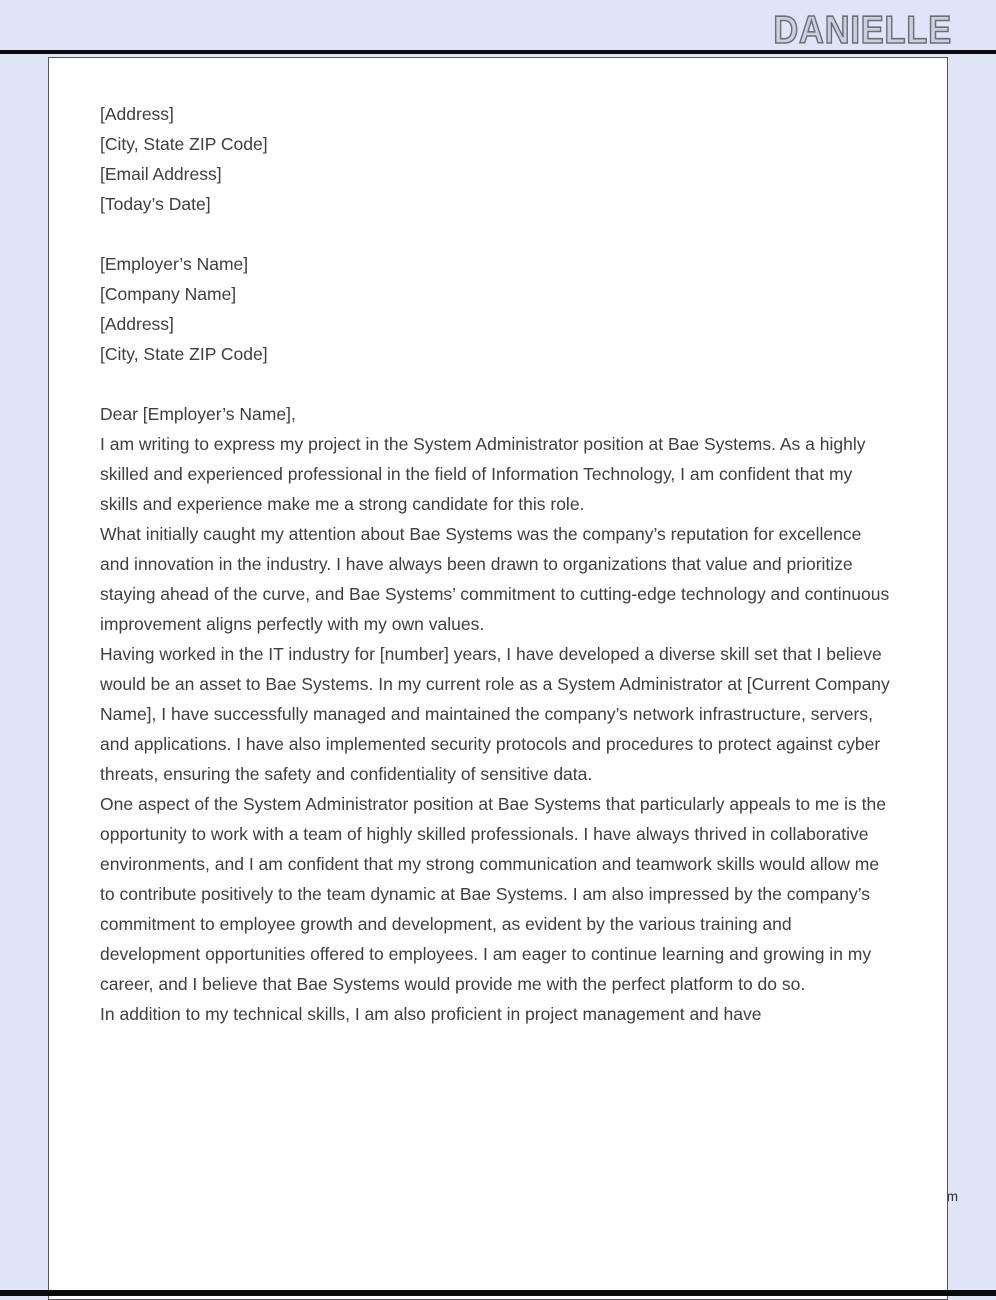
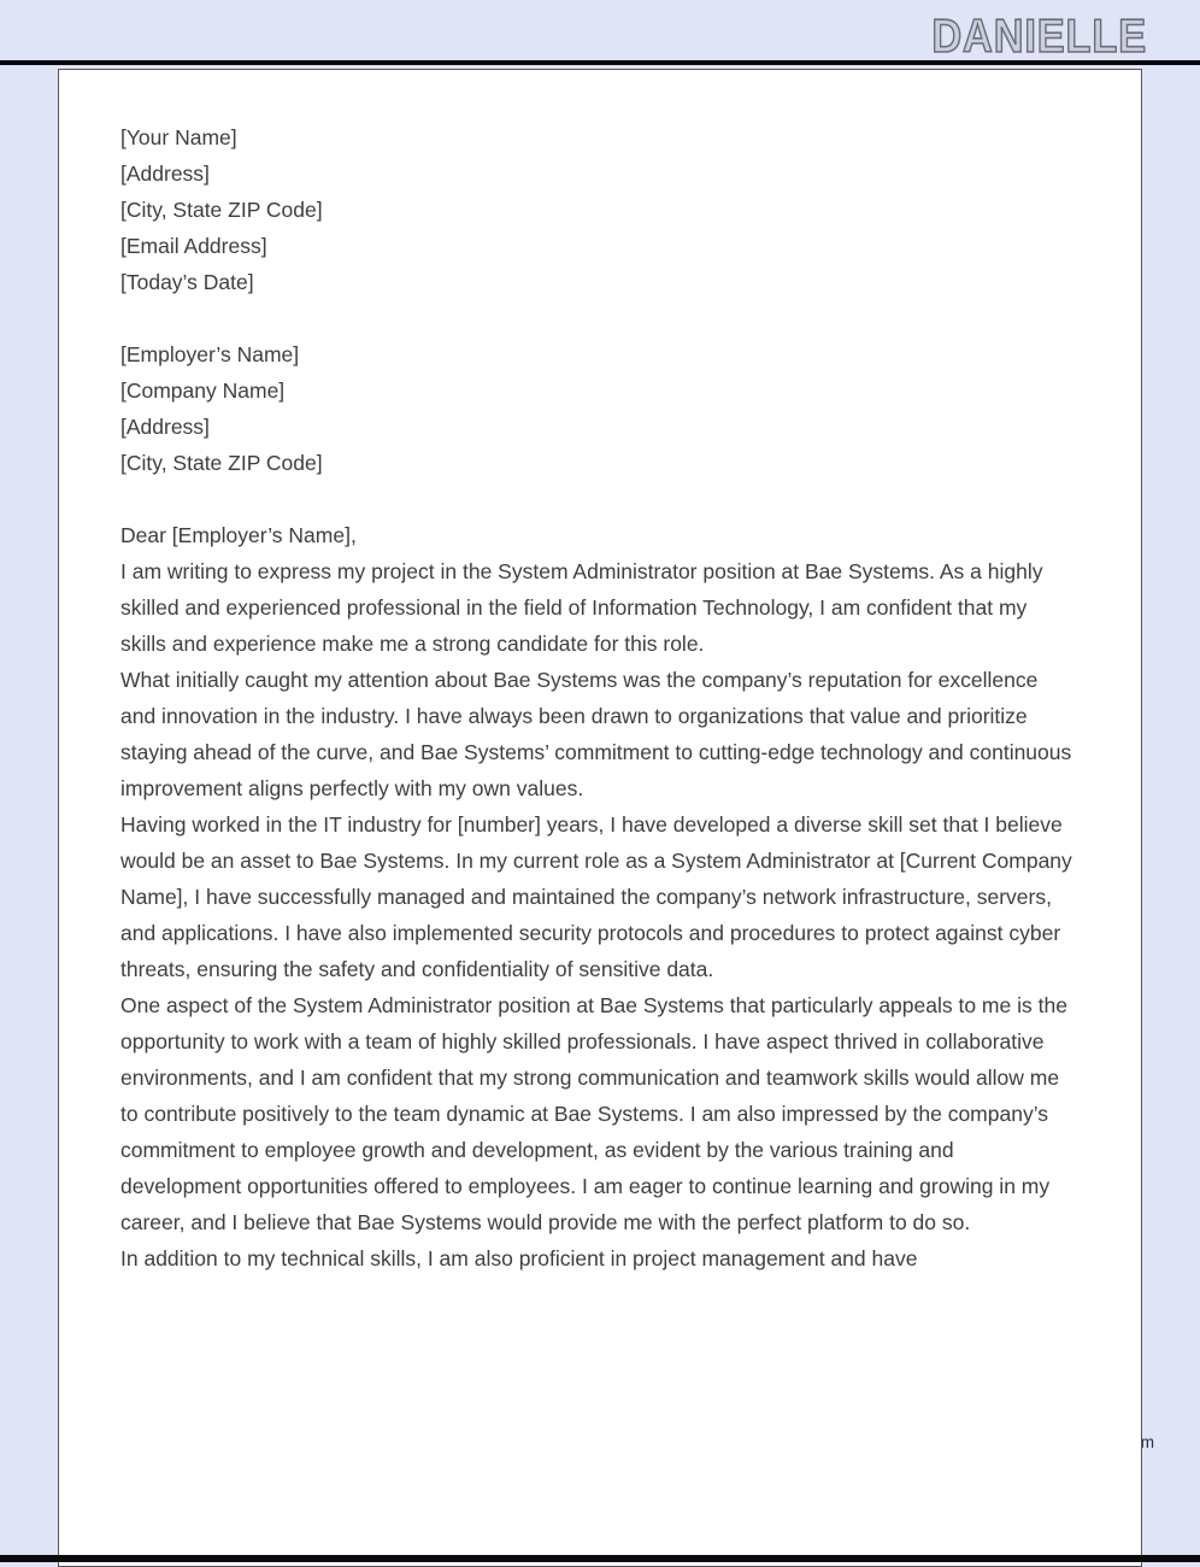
  DANIELLE
+ [Your Name]
  [Address]
  [City, State ZIP Code]
  [Email Address]
  [Today’s Date]
  [Employer’s Name]
  [Company Name]
  [Address]
  [City, State ZIP Code]
  Dear [Employer’s Name],
  I am writing to express my project in the System Administrator position at Bae Systems. As a highly skilled and experienced professional in the field of Information Technology, I am confident that my skills and experience make me a strong candidate for this role.
  What initially caught my attention about Bae Systems was the company’s reputation for excellence and innovation in the industry. I have always been drawn to organizations that value and prioritize staying ahead of the curve, and Bae Systems’ commitment to cutting-edge technology and continuous improvement aligns perfectly with my own values.
  Having worked in the IT industry for [number] years, I have developed a diverse skill set that I believe would be an asset to Bae Systems. In my current role as a System Administrator at [Current Company Name], I have successfully managed and maintained the company’s network infrastructure, servers, and applications. I have also implemented security protocols and procedures to protect against cyber threats, ensuring the safety and confidentiality of sensitive data.
- One aspect of the System Administrator position at Bae Systems that particularly appeals to me is the opportunity to work with a team of highly skilled professionals. I have always thrived in collaborative environments, and I am confident that my strong communication and teamwork skills would allow me to contribute positively to the team dynamic at Bae Systems. I am also impressed by the company’s commitment to employee growth and development, as evident by the various training and development opportunities offered to employees. I am eager to continue learning and growing in my career, and I believe that Bae Systems would provide me with the perfect platform to do so.
+ One aspect of the System Administrator position at Bae Systems that particularly appeals to me is the opportunity to work with a team of highly skilled professionals. I have aspect thrived in collaborative environments, and I am confident that my strong communication and teamwork skills would allow me to contribute positively to the team dynamic at Bae Systems. I am also impressed by the company’s commitment to employee growth and development, as evident by the various training and development opportunities offered to employees. I am eager to continue learning and growing in my career, and I believe that Bae Systems would provide me with the perfect platform to do so.
  In addition to my technical skills, I am also proficient in project management and have
